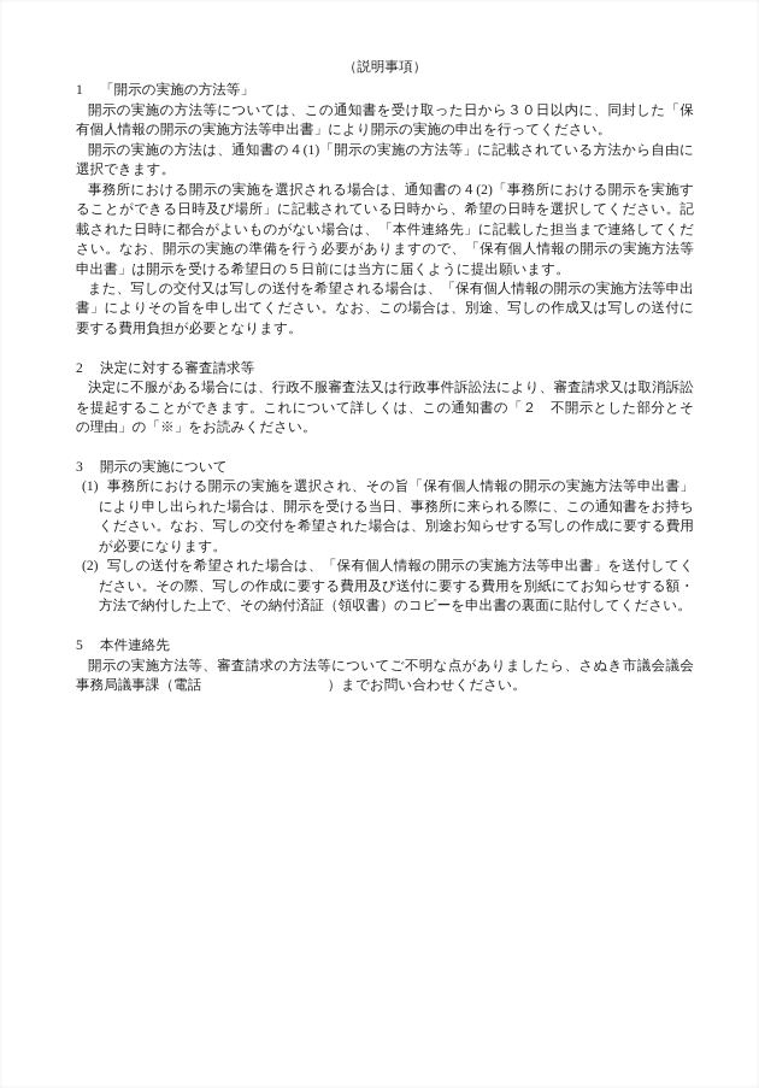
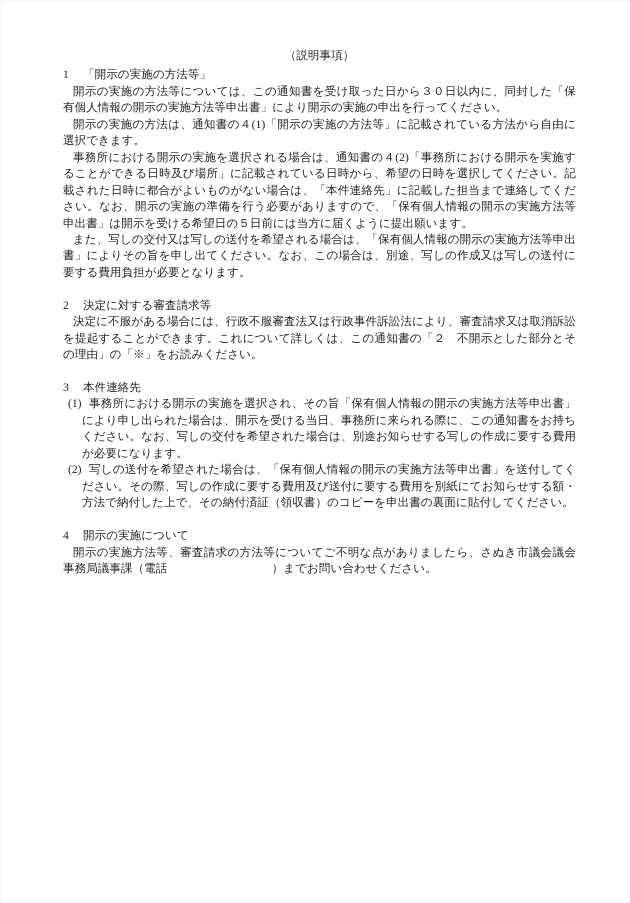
  （説明事項）
  1
  「開示の実施の方法等」
  開示の実施の方法等については、この通知書を受け取った日から３０日以内に、同封した「保有個人情報の開示の実施方法等申出書」により開示の実施の申出を行ってください。
  開示の実施の方法は、通知書の４(1)「開示の実施の方法等」に記載されている方法から自由に選択できます。
  事務所における開示の実施を選択される場合は、通知書の４(2)「事務所における開示を実施することができる日時及び場所」に記載されている日時から、希望の日時を選択してください。記載された日時に都合がよいものがない場合は、「本件連絡先」に記載した担当まで連絡してください。なお、開示の実施の準備を行う必要がありますので、「保有個人情報の開示の実施方法等申出書」は開示を受ける希望日の５日前には当方に届くように提出願います。
  また、写しの交付又は写しの送付を希望される場合は、「保有個人情報の開示の実施方法等申出書」によりその旨を申し出てください。なお、この場合は、別途、写しの作成又は写しの送付に要する費用負担が必要となります。
  2
  決定に対する審査請求等
  決定に不服がある場合には、行政不服審査法又は行政事件訴訟法により、審査請求又は取消訴訟を提起することができます。これについて詳しくは、この通知書の「２ 不開示とした部分とその理由」の「※」をお読みください。
  3
- 開示の実施について
+ 本件連絡先
  (1)
  事務所における開示の実施を選択され、その旨「保有個人情報の開示の実施方法等申出書」により申し出られた場合は、開示を受ける当日、事務所に来られる際に、この通知書をお持ちください。なお、写しの交付を希望された場合は、別途お知らせする写しの作成に要する費用が必要になります。
  (2)
  写しの送付を希望された場合は、「保有個人情報の開示の実施方法等申出書」を送付してください。その際、写しの作成に要する費用及び送付に要する費用を別紙にてお知らせする額・方法で納付した上で、その納付済証（領収書）のコピーを申出書の裏面に貼付してください。
- 5
+ 4
- 本件連絡先
+ 開示の実施について
  開示の実施方法等、審査請求の方法等についてご不明な点がありましたら、さぬき市議会議会事務局議事課（電話 ）までお問い合わせください。
